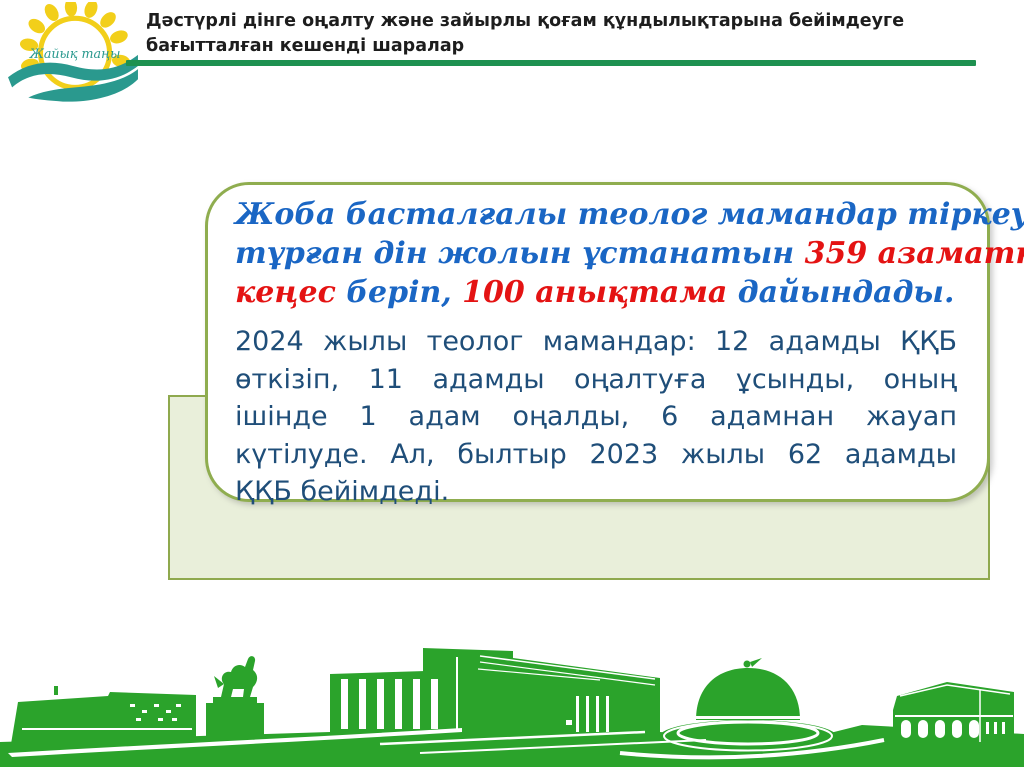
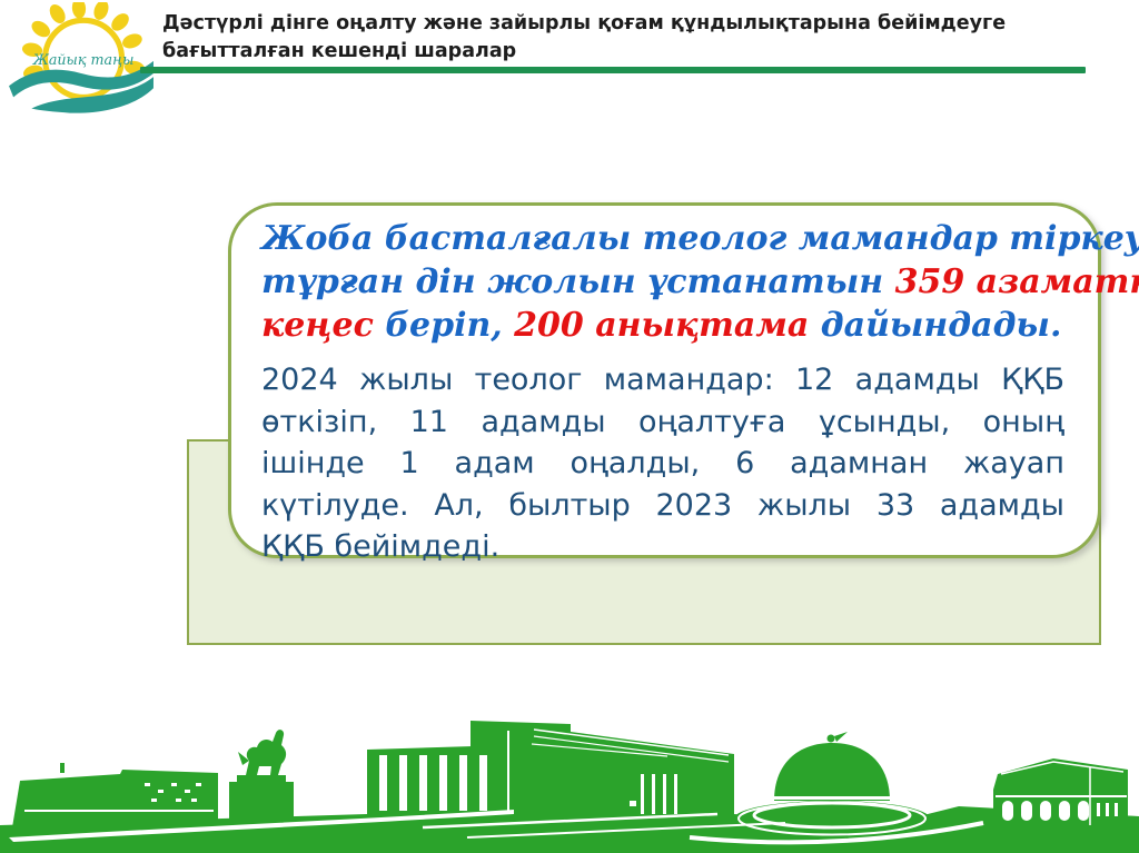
  Жайық таңы
  Дәстүрлі дінге оңалту және зайырлы қоғам құндылықтарына бейімдеуге бағытталған кешенді шаралар
  Жоба басталғалы теолог мамандар тіркеу
  тұрған дін жолын ұстанатын 359 азамат
- кеңес беріп, 100 анықтама дайындады.
+ кеңес беріп, 200 анықтама дайындады.
  2024 жылы теолог мамандар: 12 адамды ҚҚБ
  өткізіп, 11 адамды оңалтуға ұсынды, оның
  ішінде 1 адам оңалды, 6 адамнан жауап
- күтілуде. Ал, былтыр 2023 жылы 62 адамды
+ күтілуде. Ал, былтыр 2023 жылы 33 адамды
  ҚҚБ бейімдеді.
